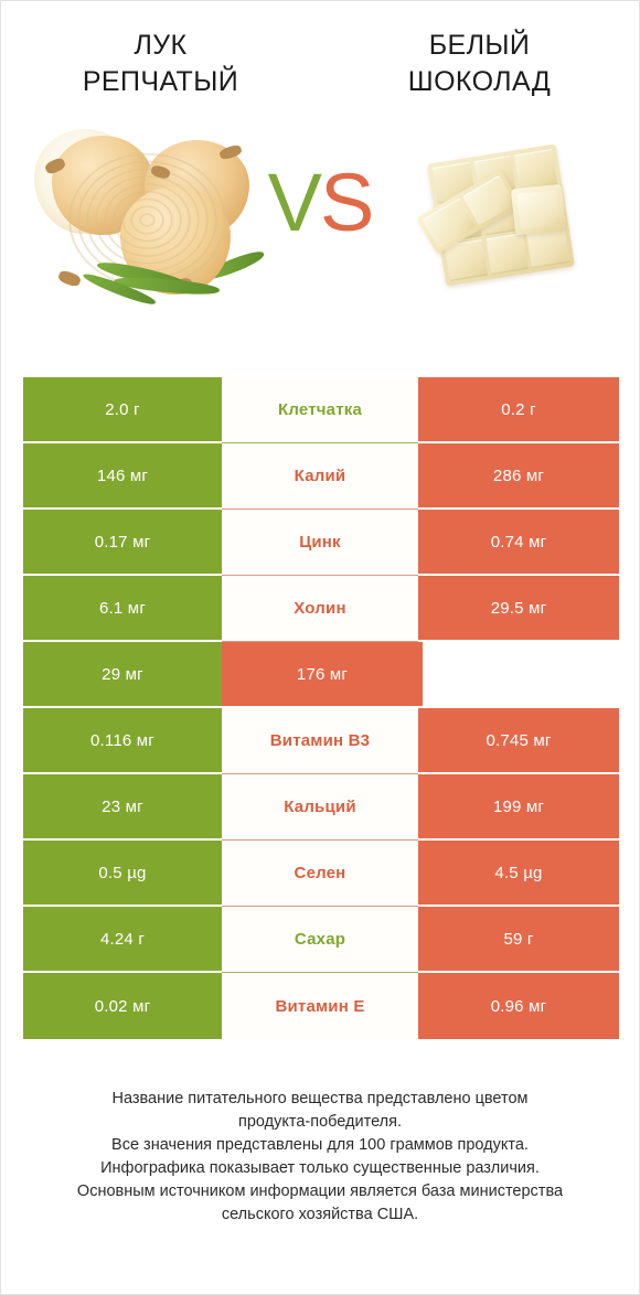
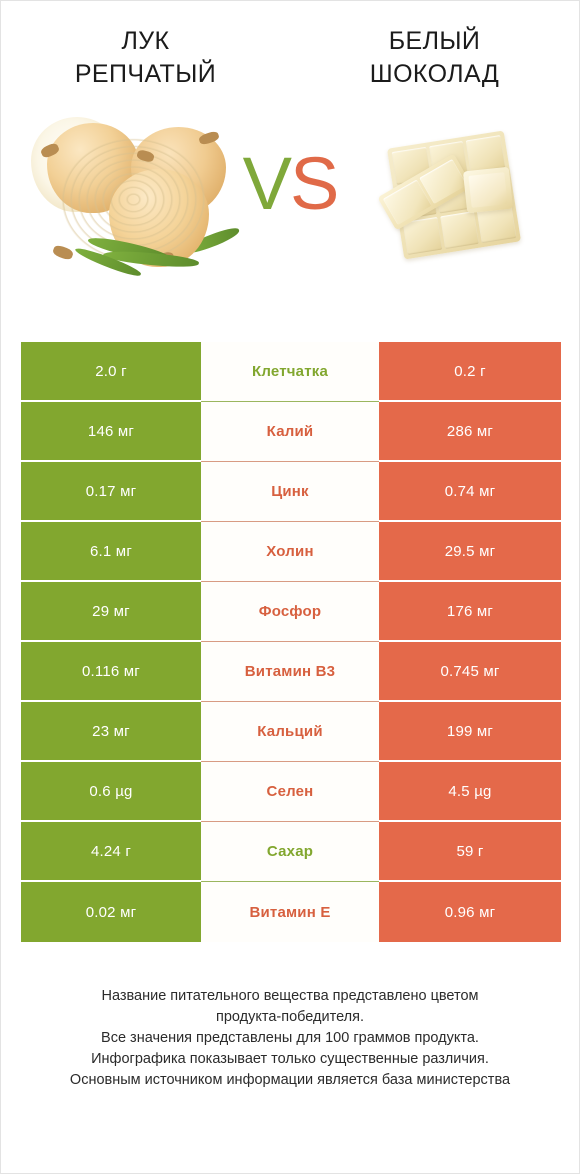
  ЛУК
  РЕПЧАТЫЙ
  БЕЛЫЙ
  ШОКОЛАД
  VS
  2.0 г
  Клетчатка
  0.2 г
  146 мг
  Калий
  286 мг
  0.17 мг
  Цинк
  0.74 мг
  6.1 мг
  Холин
  29.5 мг
  29 мг
+ Фосфор
  176 мг
  0.116 мг
  Витамин B3
  0.745 мг
  23 мг
  Кальций
  199 мг
- 0.5 µg
+ 0.6 µg
  Селен
  4.5 µg
  4.24 г
  Сахар
  59 г
  0.02 мг
  Витамин E
  0.96 мг
  Название питательного вещества представлено цветом
  продукта-победителя.
  Все значения представлены для 100 граммов продукта.
  Инфографика показывает только существенные различия.
  Основным источником информации является база министерства
- сельского хозяйства США.
